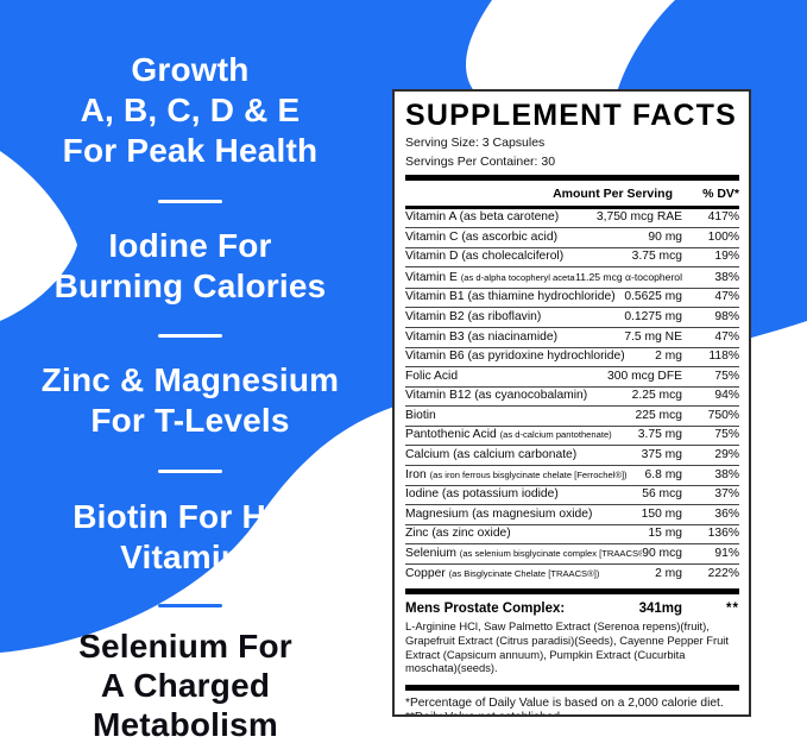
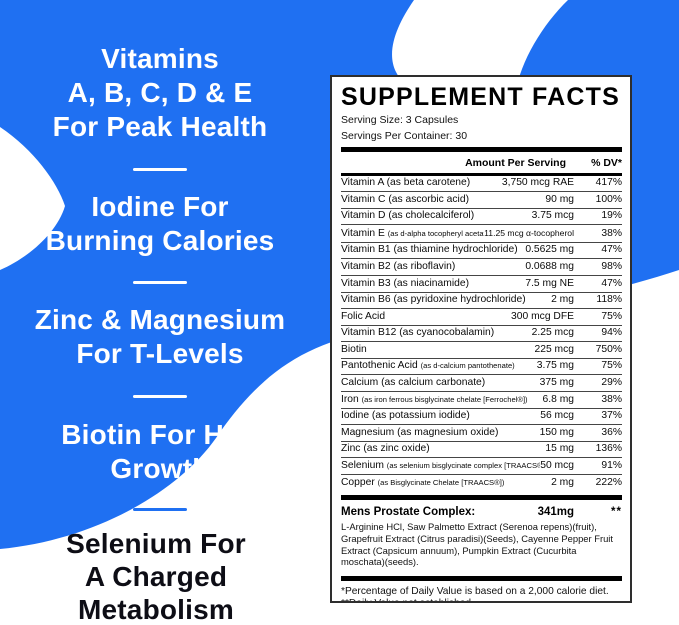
- Growth
+ Vitamins
  A, B, C, D & E
  For Peak Health
  Iodine For
  Burning Calories
  Zinc & Magnesium
  For T-Levels
  Biotin For Hair
- Vitamins
+ Growth
  Selenium For
  A Charged
  Metabolism
  SUPPLEMENT FACTS
  Serving Size: 3 Capsules
  Servings Per Container: 30
  Amount Per Serving
  % DV*
  Vitamin A (as beta carotene)
  3,750 mcg RAE
  417%
  Vitamin C (as ascorbic acid)
  90 mg
  100%
  Vitamin D (as cholecalciferol)
  3.75 mcg
  19%
  Vitamin E (as d-alpha tocopheryl aceta
  11.25 mcg α-tocopherol
  38%
  Vitamin B1 (as thiamine hydrochloride)
  0.5625 mg
  47%
  Vitamin B2 (as riboflavin)
- 0.1275 mg
+ 0.0688 mg
  98%
  Vitamin B3 (as niacinamide)
  7.5 mg NE
  47%
  Vitamin B6 (as pyridoxine hydrochloride)
  2 mg
  118%
  Folic Acid
  300 mcg DFE
  75%
  Vitamin B12 (as cyanocobalamin)
  2.25 mcg
  94%
  Biotin
  225 mcg
  750%
  Pantothenic Acid (as d-calcium pantothenate)
  3.75 mg
  75%
  Calcium (as calcium carbonate)
  375 mg
  29%
  Iron (as iron ferrous bisglycinate chelate [Ferrochel®])
  6.8 mg
  38%
  Iodine (as potassium iodide)
  56 mcg
  37%
  Magnesium (as magnesium oxide)
  150 mg
  36%
  Zinc (as zinc oxide)
  15 mg
  136%
  Selenium (as selenium bisglycinate complex [TRAACS®
- 90 mcg
+ 50 mcg
  91%
  Copper (as Bisglycinate Chelate [TRAACS®])
  2 mg
  222%
  Mens Prostate Complex:
  341mg
  **
  L-Arginine HCl, Saw Palmetto Extract (Serenoa repens)(fruit), Grapefruit Extract (Citrus paradisi)(Seeds), Cayenne Pepper Fruit Extract (Capsicum annuum), Pumpkin Extract (Cucurbita moschata)(seeds).
  *Percentage of Daily Value is based on a 2,000 calorie diet.
